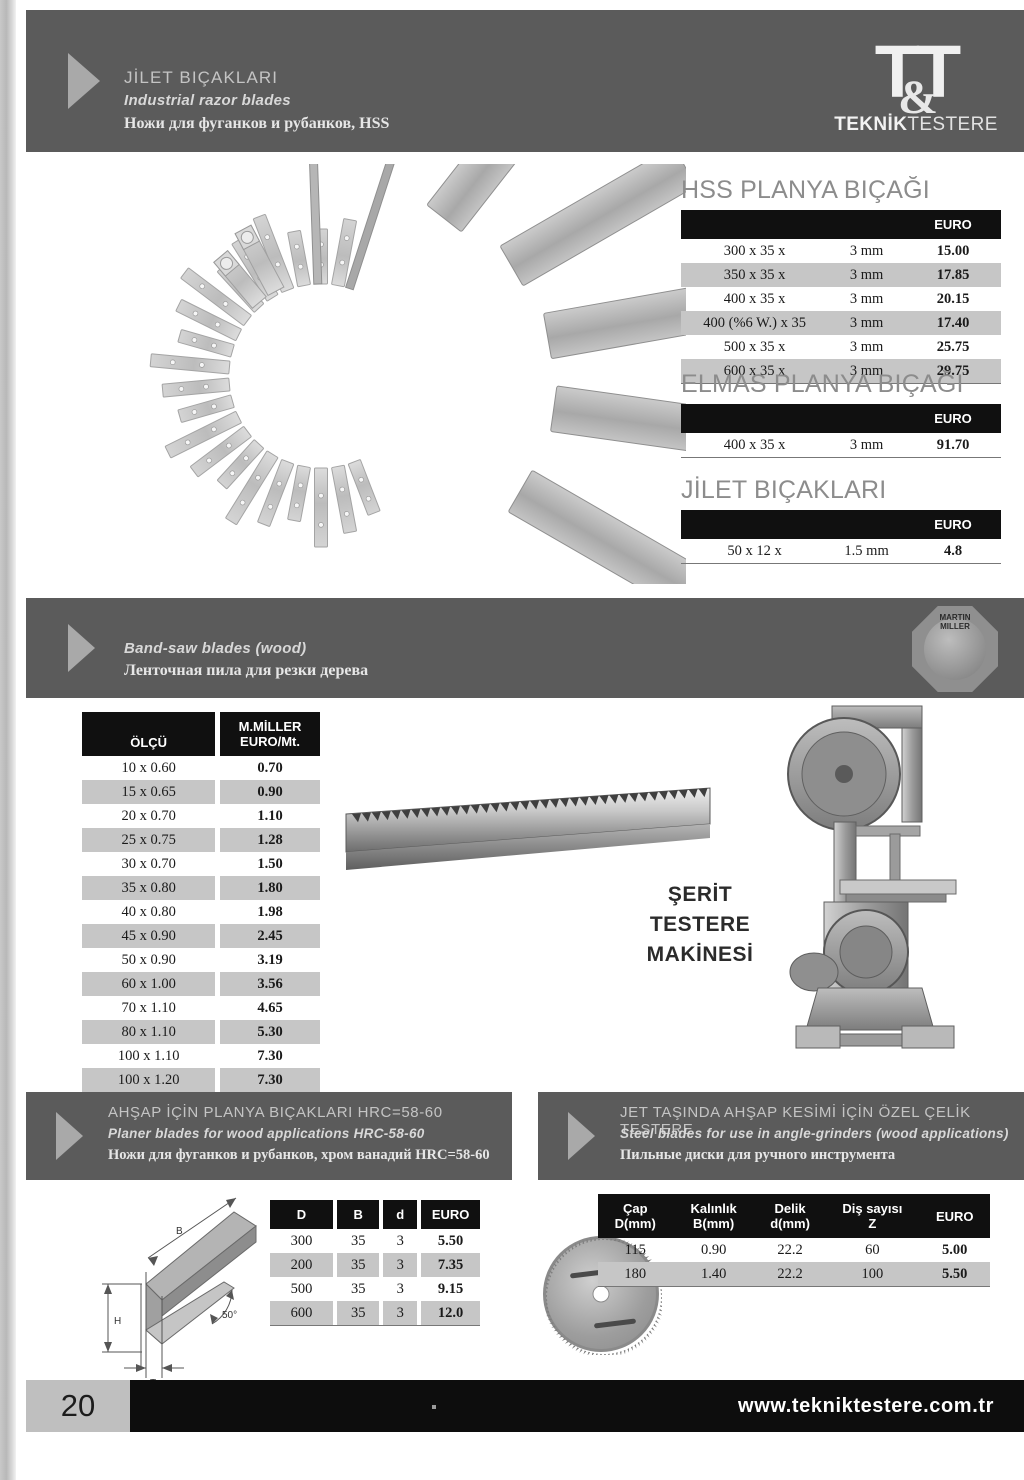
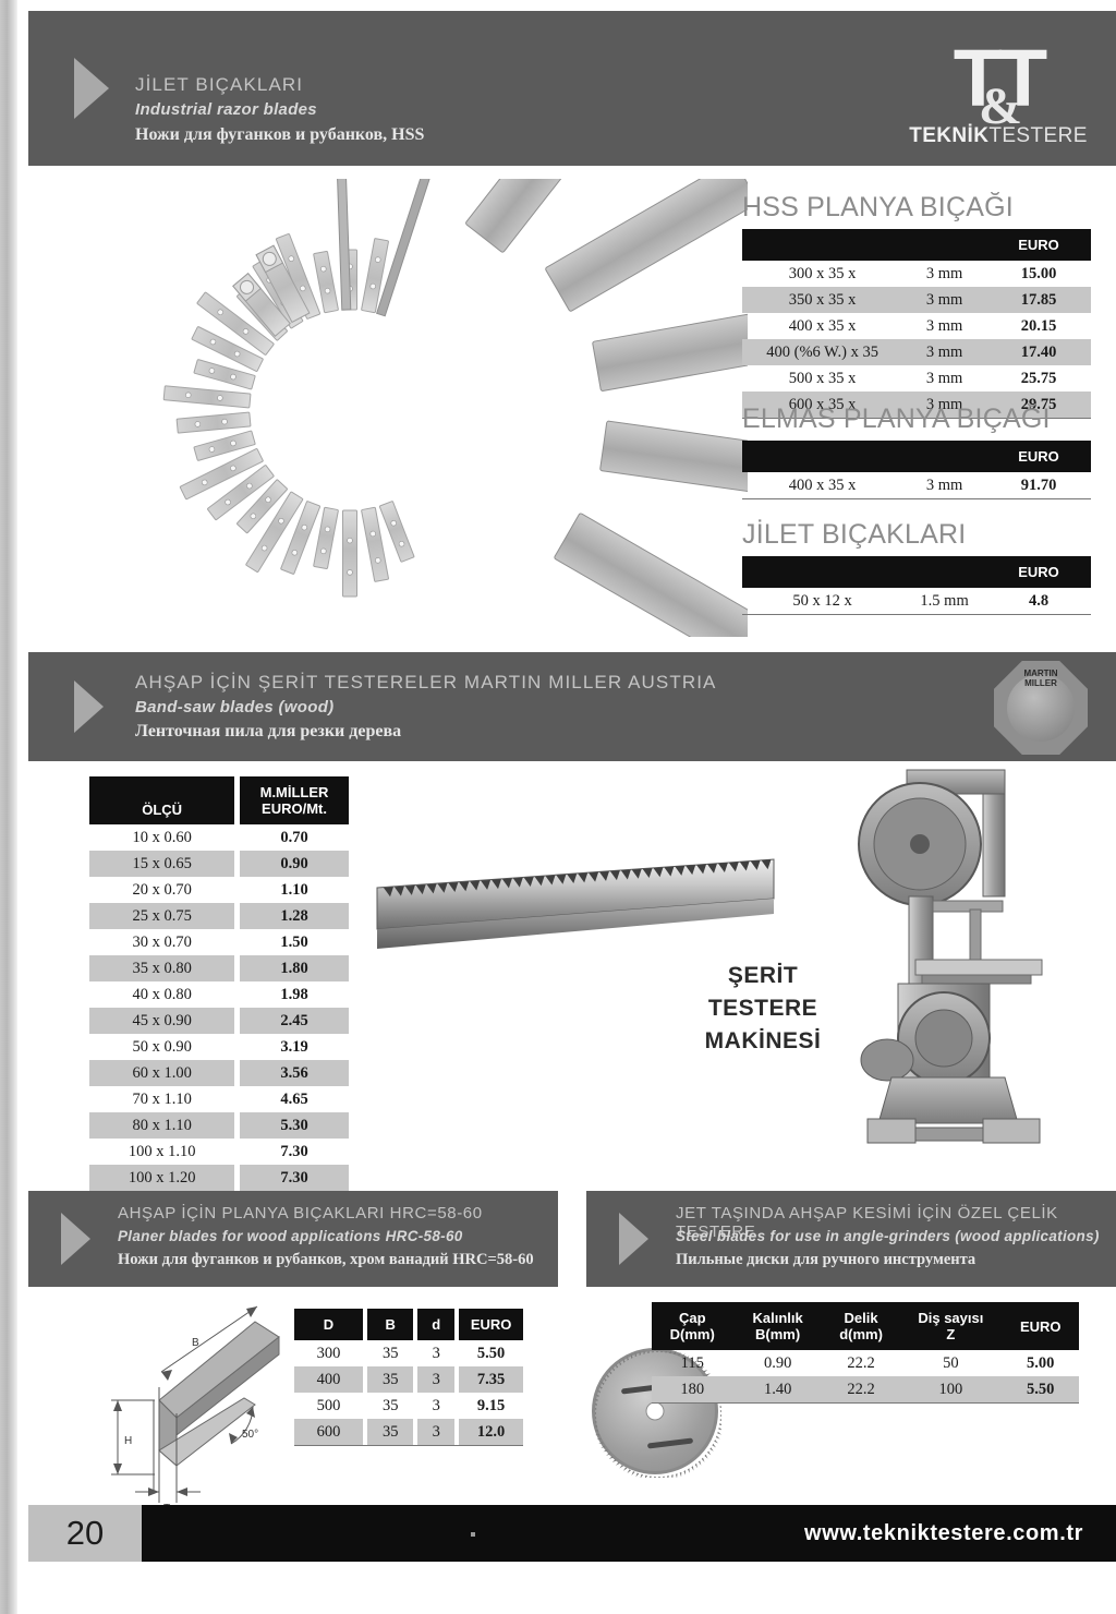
  JİLET BIÇAKLARI
  Industrial razor blades
  Ножи для фуганков и рубанков, HSS
  TT
  &
  TEKNİKTESTERE
  HSS PLANYA BIÇAĞI
  				EURO
  300 x 35 x		3 mm		15.00
  350 x 35 x		3 mm		17.85
  400 x 35 x		3 mm		20.15
  400 (%6 W.) x 35		3 mm		17.40
  500 x 35 x		3 mm		25.75
  600 x 35 x		3 mm		29.75
  ELMAS PLANYA BIÇAĞI
  				EURO
  400 x 35 x		3 mm		91.70
  JİLET BIÇAKLARI
  				EURO
  50 x 12 x		1.5 mm		4.8
+ AHŞAP İÇİN ŞERİT TESTERELER MARTIN MILLER AUSTRIA
  Band-saw blades (wood)
  Ленточная пила для резки дерева
  MARTIN
  MILLER
  ÖLÇÜ		M.MİLLEREURO/Mt.
  10 x 0.60		0.70
  15 x 0.65		0.90
  20 x 0.70		1.10
  25 x 0.75		1.28
  30 x 0.70		1.50
  35 x 0.80		1.80
  40 x 0.80		1.98
  45 x 0.90		2.45
  50 x 0.90		3.19
  60 x 1.00		3.56
  70 x 1.10		4.65
  80 x 1.10		5.30
  100 x 1.10		7.30
  100 x 1.20		7.30
  ŞERİT
  TESTERE
  MAKİNESİ
  AHŞAP İÇİN PLANYA BIÇAKLARI HRC=58-60
  Planer blades for wood applications HRC-58-60
  Ножи для фуганков и рубанков, хром ванадий HRC=58-60
  JET TAŞINDA AHŞAP KESİMİ İÇİN ÖZEL ÇELİK TESTERE
  Steel blades for use in angle-grinders (wood applications)
  Пильные диски для ручного инструмента
  B
  H
  50°
  D		B		d		EURO
  300		35		3		5.50
- 200		35		3		7.35
+ 400		35		3		7.35
  500		35		3		9.15
  600		35		3		12.0
  ÇapD(mm)		KalınlıkB(mm)		Delikd(mm)		Diş sayısıZ		EURO
- 115		0.90		22.2		60		5.00
+ 115		0.90		22.2		50		5.00
  180		1.40		22.2		100		5.50
  20
  www.tekniktestere.com.tr
